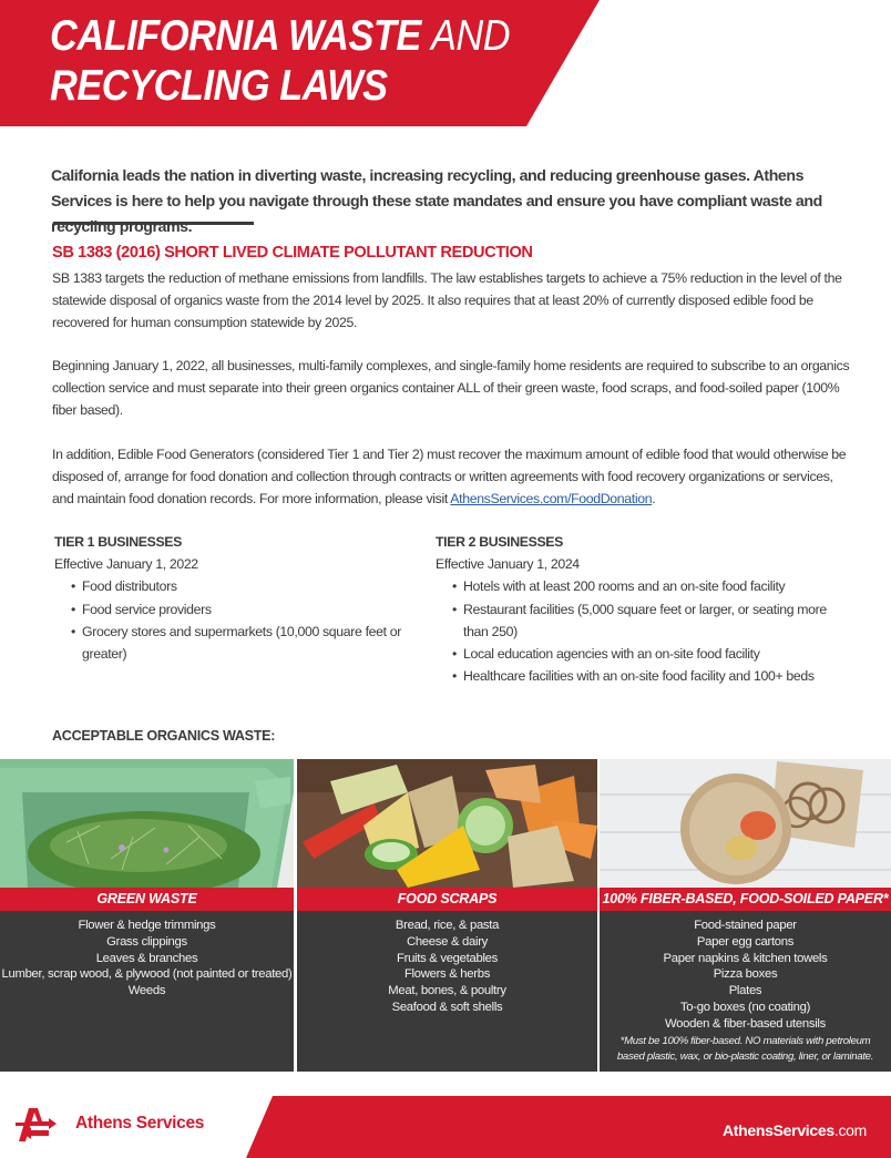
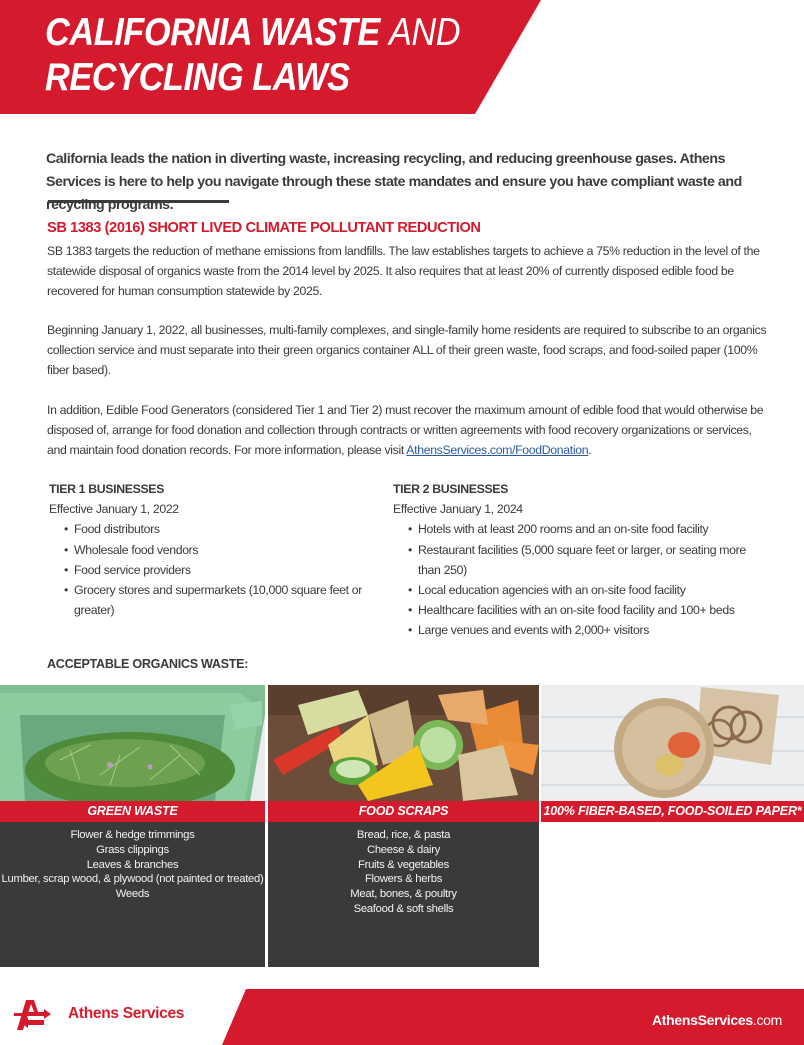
  CALIFORNIA WASTE AND
  RECYCLING LAWS
  California leads the nation in diverting waste, increasing recycling, and reducing greenhouse gases. Athens Services is here to help you navigate through these state mandates and ensure you have compliant waste and recycling programs.
  SB 1383 (2016) SHORT LIVED CLIMATE POLLUTANT REDUCTION
  SB 1383 targets the reduction of methane emissions from landfills. The law establishes targets to achieve a 75% reduction in the level of the statewide disposal of organics waste from the 2014 level by 2025. It also requires that at least 20% of currently disposed edible food be recovered for human consumption statewide by 2025.
  Beginning January 1, 2022, all businesses, multi-family complexes, and single-family home residents are required to subscribe to an organics collection service and must separate into their green organics container ALL of their green waste, food scraps, and food-soiled paper (100% fiber based).
  In addition, Edible Food Generators (considered Tier 1 and Tier 2) must recover the maximum amount of edible food that would otherwise be disposed of, arrange for food donation and collection through contracts or written agreements with food recovery organizations or services, and maintain food donation records. For more information, please visit AthensServices.com/FoodDonation.
  TIER 1 BUSINESSES
  Effective January 1, 2022
  Food distributors
+ Wholesale food vendors
  Food service providers
  Grocery stores and supermarkets (10,000 square feet or greater)
  TIER 2 BUSINESSES
  Effective January 1, 2024
  Hotels with at least 200 rooms and an on-site food facility
  Restaurant facilities (5,000 square feet or larger, or seating more than 250)
  Local education agencies with an on-site food facility
  Healthcare facilities with an on-site food facility and 100+ beds
+ Large venues and events with 2,000+ visitors
  ACCEPTABLE ORGANICS WASTE:
  GREEN WASTE
  Flower & hedge trimmings
  Grass clippings
  Leaves & branches
  Lumber, scrap wood, & plywood (not painted or treated)
  Weeds
  FOOD SCRAPS
  Bread, rice, & pasta
  Cheese & dairy
  Fruits & vegetables
  Flowers & herbs
  Meat, bones, & poultry
  Seafood & soft shells
  100% FIBER-BASED, FOOD-SOILED PAPER*
- Food-stained paper
- Paper egg cartons
- Paper napkins & kitchen towels
- Pizza boxes
- Plates
- To-go boxes (no coating)
- Wooden & fiber-based utensils
- *Must be 100% fiber-based. NO materials with petroleum based plastic, wax, or bio-plastic coating, liner, or laminate.
  Athens Services
  AthensServices.com
